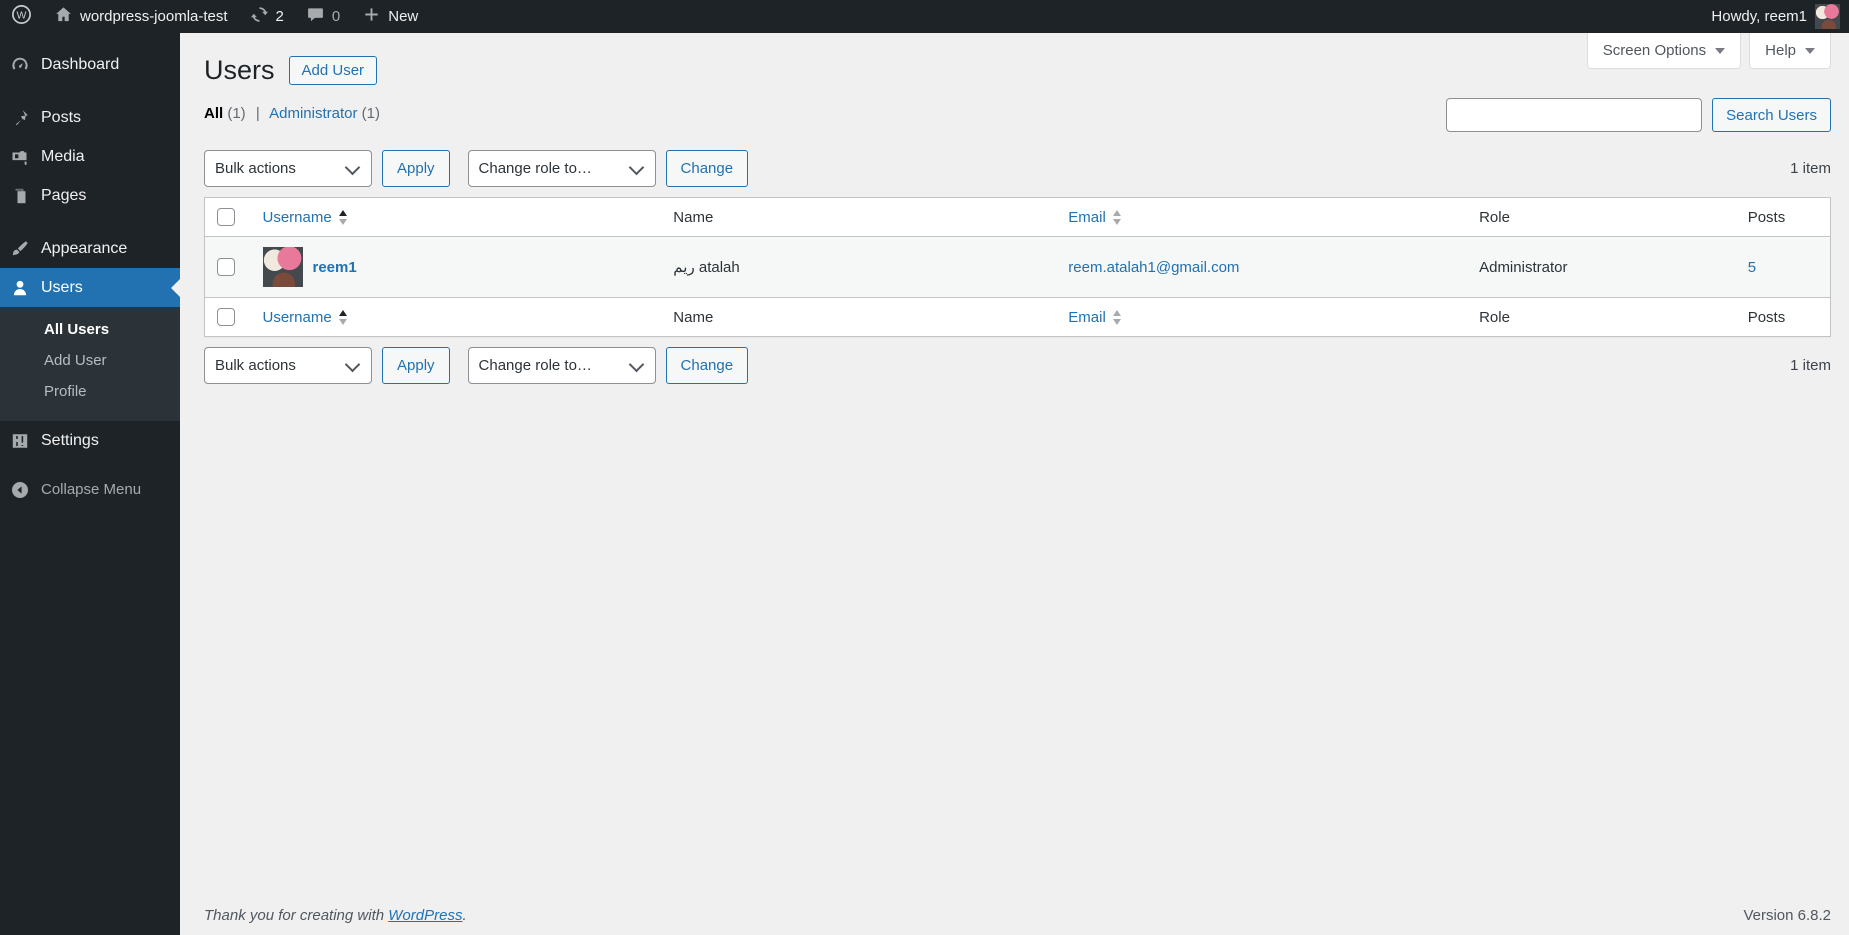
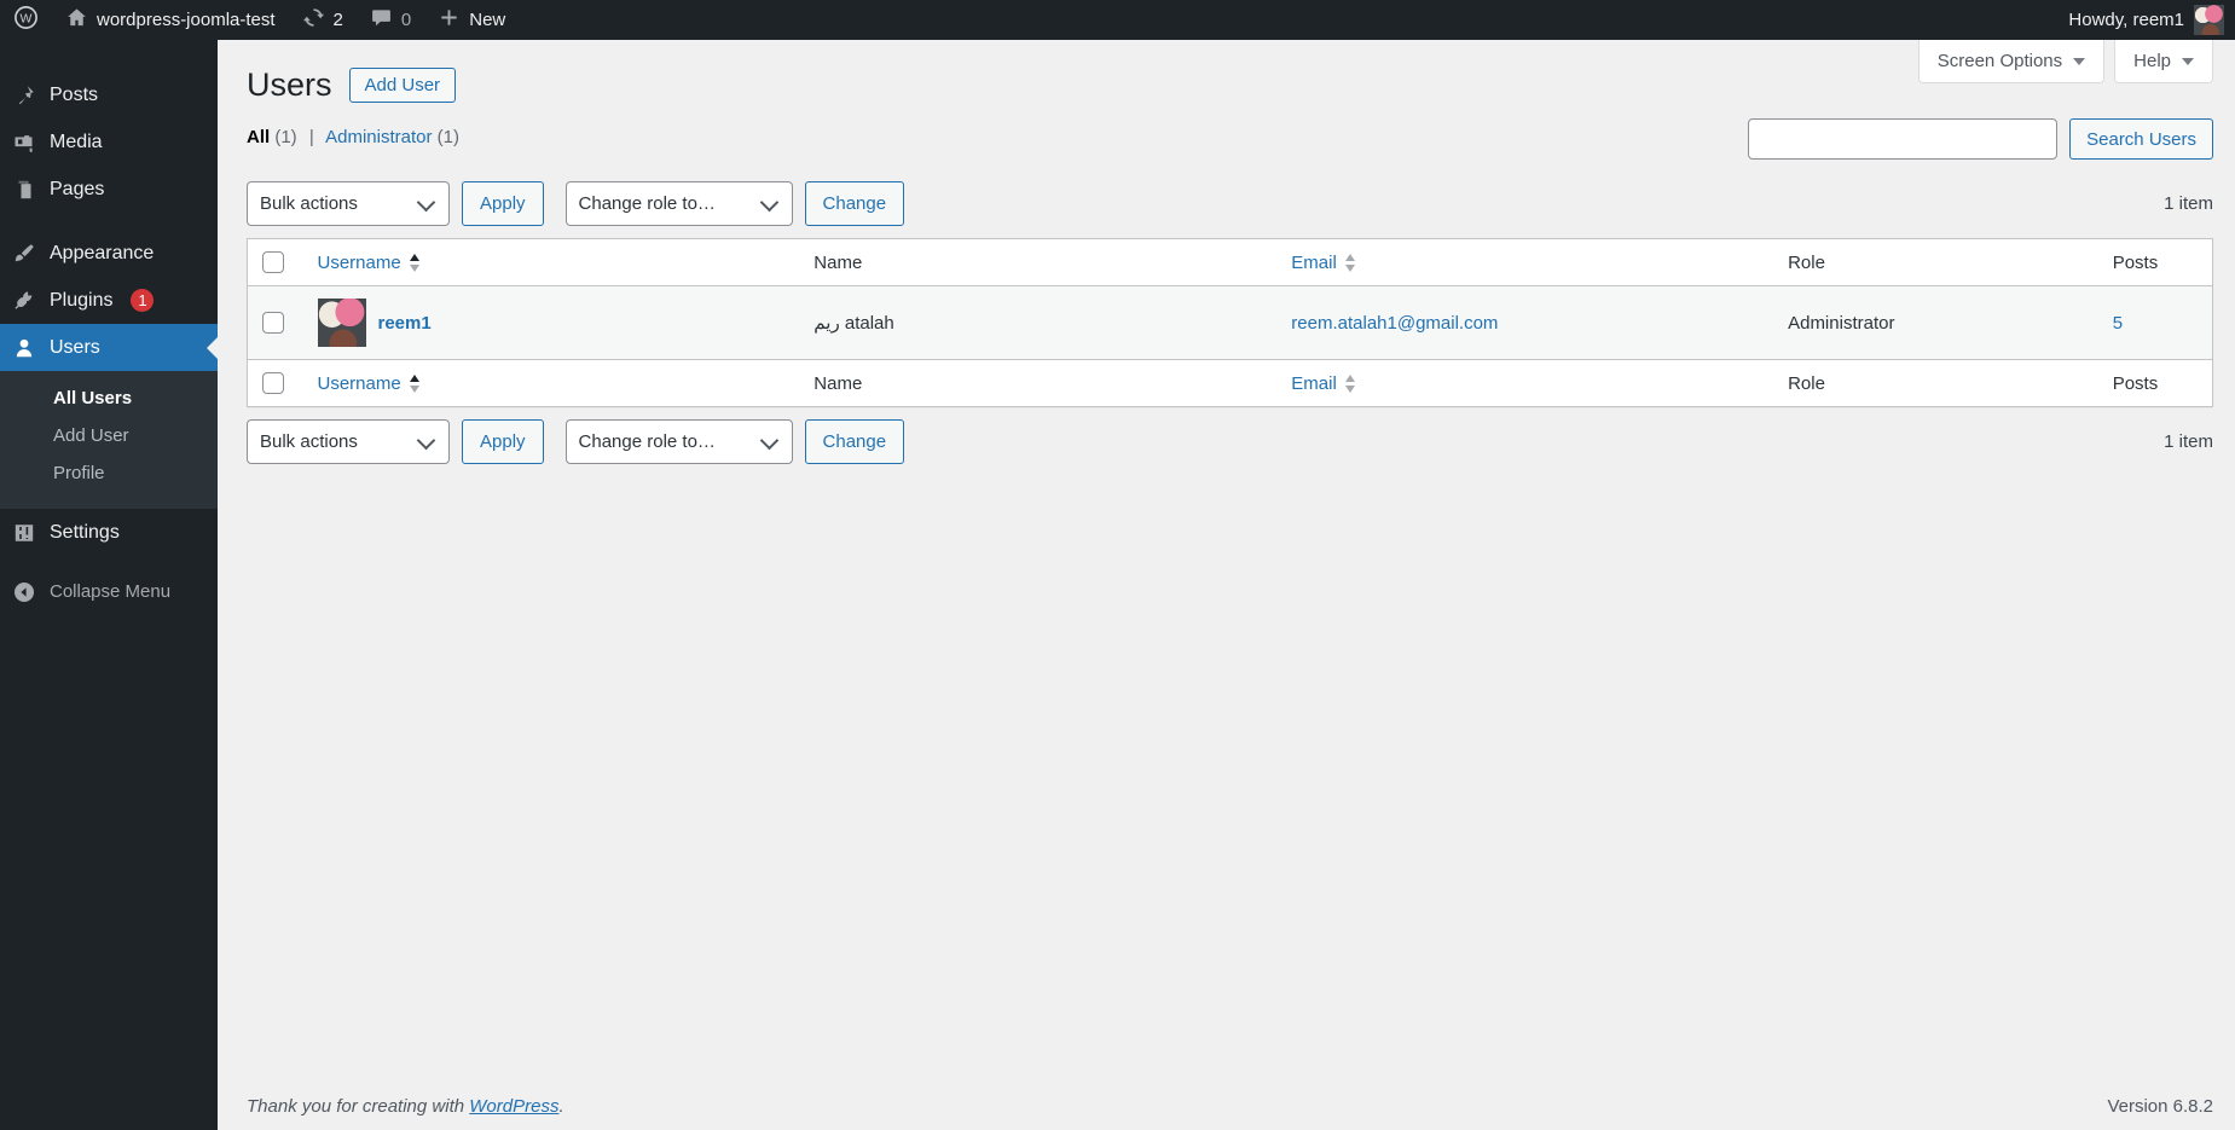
  W
  wordpress-joomla-test
  2
  0
  New
  Howdy, reem1
- Dashboard
  Posts
  Media
  Pages
  Appearance
+ Plugins
+ 1
  Users
  All Users
  Add User
  Profile
  Settings
  Collapse Menu
  Screen Options
  Help
  Users
  Add User
  All (1) | Administrator (1)
  Search Users
  Bulk actions
  Apply
  Change role to…
  Change
  1 item
  	Username	Name	Email	Role	Posts
  	reem1	ريم atalah	reem.atalah1@gmail.com	Administrator	5
  	Username	Name	Email	Role	Posts
  Bulk actions
  Apply
  Change role to…
  Change
  1 item
  Thank you for creating with WordPress.
  Version 6.8.2
